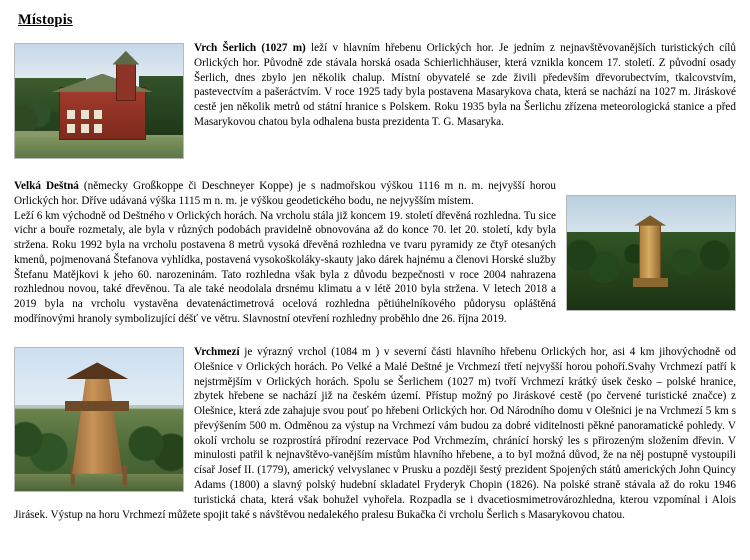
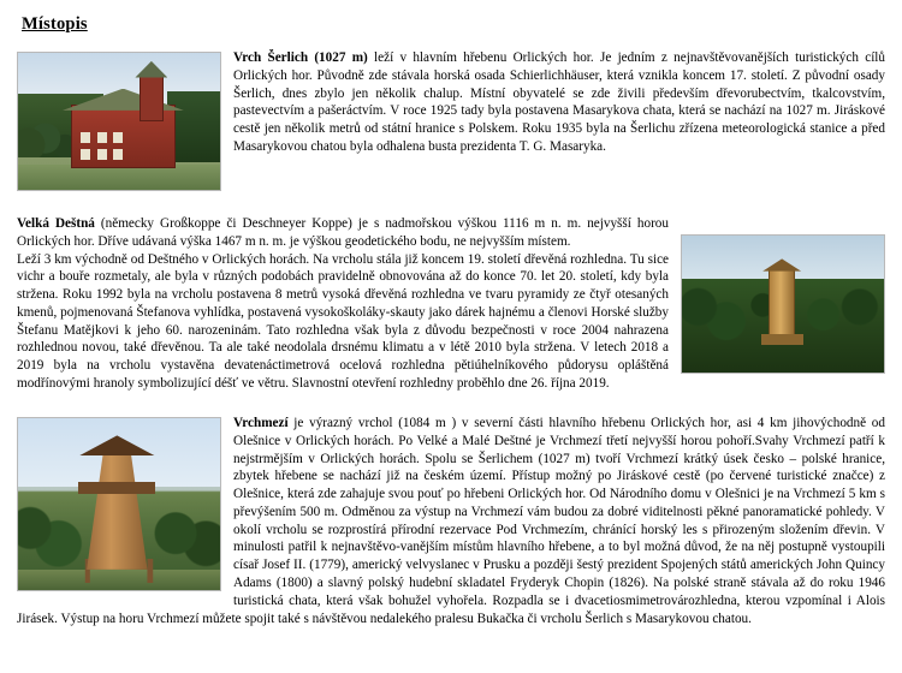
  Místopis
  Vrch Šerlich (1027 m) leží v hlavním hřebenu Orlických hor. Je jedním z nejnavštěvovanějších turistických cílů Orlických hor. Původně zde stávala horská osada Schierlichhäuser, která vznikla koncem 17. století. Z původní osady Šerlich, dnes zbylo jen několik chalup. Místní obyvatelé se zde živili především dřevorubectvím, tkalcovstvím, pastevectvím a pašeráctvím. V roce 1925 tady byla postavena Masarykova chata, která se nachází na 1027 m. Jiráskové cestě jen několik metrů od státní hranice s Polskem. Roku 1935 byla na Šerlichu zřízena meteorologická stanice a před Masarykovou chatou byla odhalena busta prezidenta T. G. Masaryka.
- Velká Deštná (německy Großkoppe či Deschneyer Koppe) je s nadmořskou výškou 1116 m n. m. nejvyšší horou Orlických hor. Dříve udávaná výška 1115 m n. m. je výškou geodetického bodu, ne nejvyšším místem.
+ Velká Deštná (německy Großkoppe či Deschneyer Koppe) je s nadmořskou výškou 1116 m n. m. nejvyšší horou Orlických hor. Dříve udávaná výška 1467 m n. m. je výškou geodetického bodu, ne nejvyšším místem.
- Leží 6 km východně od Deštného v Orlických horách. Na vrcholu stála již koncem 19. století dřevěná rozhledna. Tu sice vichr a bouře rozmetaly, ale byla v různých podobách pravidelně obnovována až do konce 70. let 20. století, kdy byla stržena. Roku 1992 byla na vrcholu postavena 8 metrů vysoká dřevěná rozhledna ve tvaru pyramidy ze čtyř otesaných kmenů, pojmenovaná Štefanova vyhlídka, postavená vysokoškoláky-skauty jako dárek hajnému a členovi Horské služby Štefanu Matějkovi k jeho 60. narozeninám. Tato rozhledna však byla z důvodu bezpečnosti v roce 2004 nahrazena rozhlednou novou, také dřevěnou. Ta ale také neodolala drsnému klimatu a v létě 2010 byla stržena. V letech 2018 a 2019 byla na vrcholu vystavěna devatenáctimetrová ocelová rozhledna pětiúhelníkového půdorysu opláštěná modřínovými hranoly symbolizující déšť ve větru. Slavnostní otevření rozhledny proběhlo dne 26. října 2019.
+ Leží 3 km východně od Deštného v Orlických horách. Na vrcholu stála již koncem 19. století dřevěná rozhledna. Tu sice vichr a bouře rozmetaly, ale byla v různých podobách pravidelně obnovována až do konce 70. let 20. století, kdy byla stržena. Roku 1992 byla na vrcholu postavena 8 metrů vysoká dřevěná rozhledna ve tvaru pyramidy ze čtyř otesaných kmenů, pojmenovaná Štefanova vyhlídka, postavená vysokoškoláky-skauty jako dárek hajnému a členovi Horské služby Štefanu Matějkovi k jeho 60. narozeninám. Tato rozhledna však byla z důvodu bezpečnosti v roce 2004 nahrazena rozhlednou novou, také dřevěnou. Ta ale také neodolala drsnému klimatu a v létě 2010 byla stržena. V letech 2018 a 2019 byla na vrcholu vystavěna devatenáctimetrová ocelová rozhledna pětiúhelníkového půdorysu opláštěná modřínovými hranoly symbolizující déšť ve větru. Slavnostní otevření rozhledny proběhlo dne 26. října 2019.
  Vrchmezí je výrazný vrchol (1084 m ) v severní části hlavního hřebenu Orlických hor, asi 4 km jihovýchodně od Olešnice v Orlických horách. Po Velké a Malé Deštné je Vrchmezí třetí nejvyšší horou pohoří.Svahy Vrchmezí patří k nejstrmějším v Orlických horách. Spolu se Šerlichem (1027 m) tvoří Vrchmezí krátký úsek česko – polské hranice, zbytek hřebene se nachází již na českém území. Přístup možný po Jiráskové cestě (po červené turistické značce) z Olešnice, která zde zahajuje svou pouť po hřebeni Orlických hor. Od Národního domu v Olešnici je na Vrchmezí 5 km s převýšením 500 m. Odměnou za výstup na Vrchmezí vám budou za dobré viditelnosti pěkné panoramatické pohledy. V okolí vrcholu se rozprostírá přírodní rezervace Pod Vrchmezím, chránící horský les s přirozeným složením dřevin. V minulosti patřil k nejnavštěvo-vanějším místům hlavního hřebene, a to byl možná důvod, že na něj postupně vystoupili císař Josef II. (1779), americký velvyslanec v Prusku a později šestý prezident Spojených států amerických John Quincy Adams (1800) a slavný polský hudební skladatel Fryderyk Chopin (1826). Na polské straně stávala až do roku 1946 turistická chata, která však bohužel vyhořela. Rozpadla se i dvacetiosmimetrovározhledna, kterou vzpomínal i Alois Jirásek. Výstup na horu Vrchmezí můžete spojit také s návštěvou nedalekého pralesu Bukačka či vrcholu Šerlich s Masarykovou chatou.
